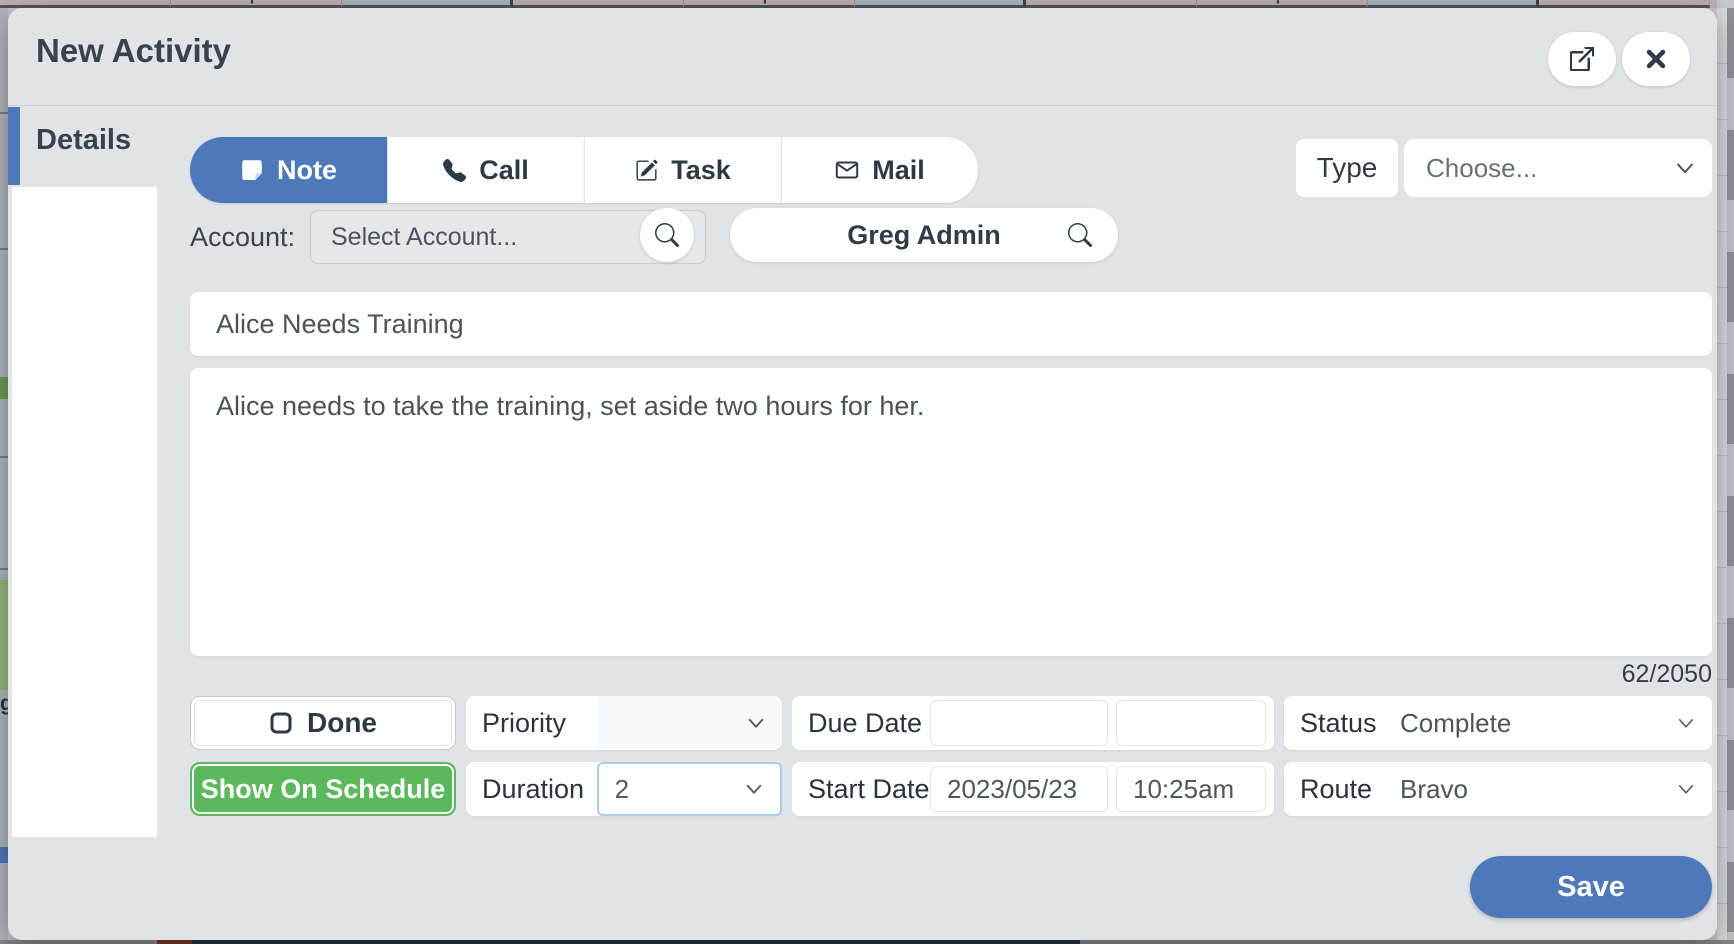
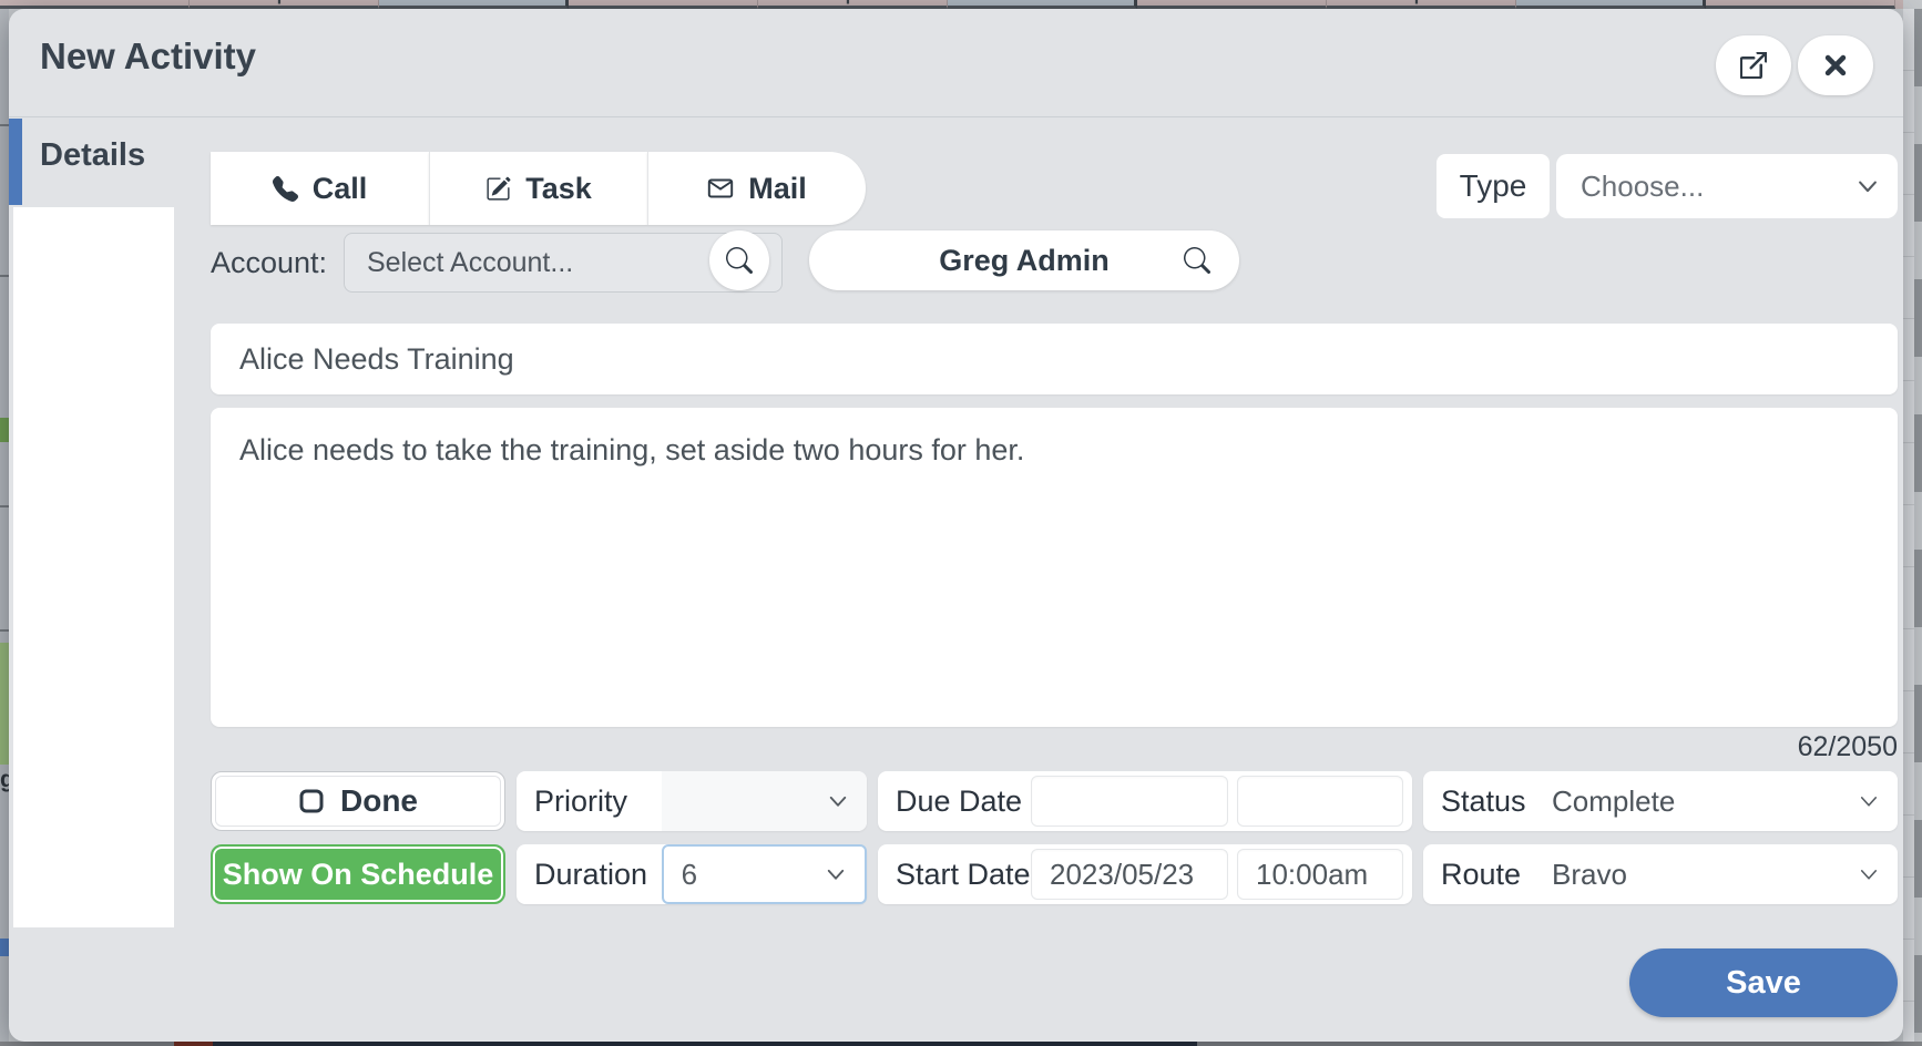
  g
  New Activity
  Details
- Note
  Call
  Task
  Mail
  Type
  Choose...
  Account:
  Select Account...
  Greg Admin
  Alice Needs Training
  Alice needs to take the training, set aside two hours for her.
  62/2050
  Done
  Priority
  Due Date
  Status
  Complete
  Show On Schedule
  Duration
- 2
+ 6
  Start Date
  2023/05/23
- 10:25am
+ 10:00am
  Route
  Bravo
  Save
